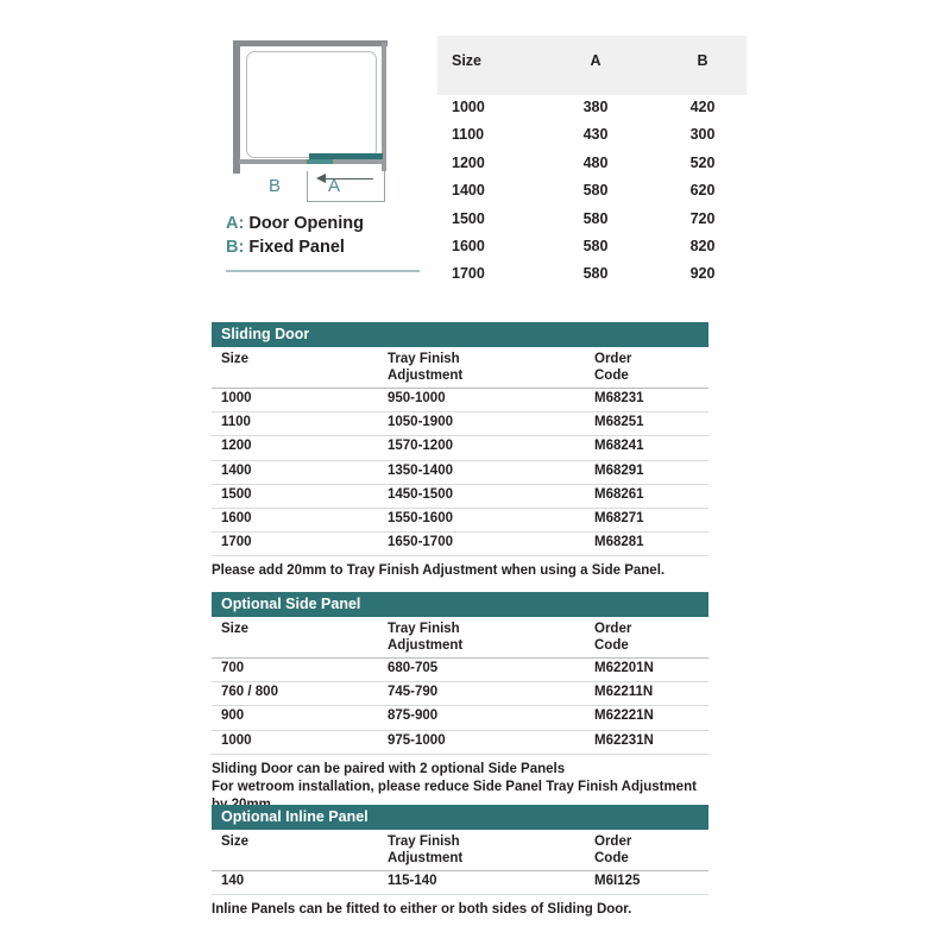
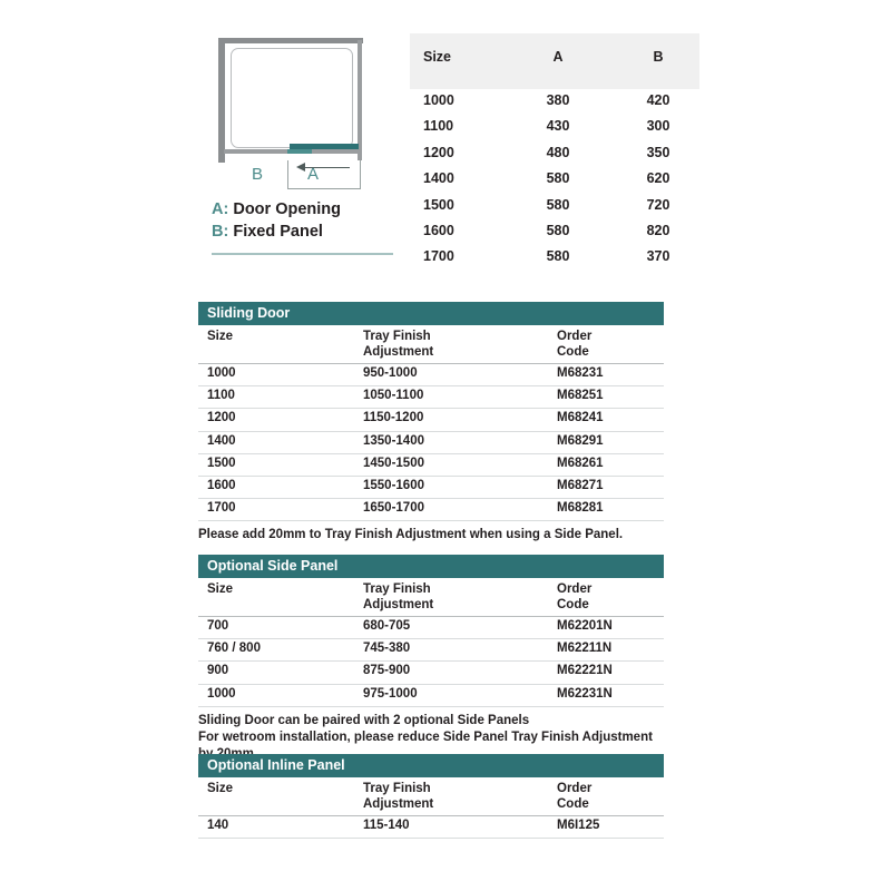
  B
  A
  A: Door Opening
  B: Fixed Panel
  Size
  A
  B
  1000
  380
  420
  1100
  430
  300
  1200
  480
- 520
+ 350
  1400
  580
  620
  1500
  580
  720
  1600
  580
  820
  1700
  580
- 920
+ 370
  Sliding Door
  Size
  Tray Finish
  Adjustment
  Order
  Code
  1000
  950-1000
  M68231
  1100
- 1050-1900
+ 1050-1100
  M68251
  1200
- 1570-1200
+ 1150-1200
  M68241
  1400
  1350-1400
  M68291
  1500
  1450-1500
  M68261
  1600
  1550-1600
  M68271
  1700
  1650-1700
  M68281
  Please add 20mm to Tray Finish Adjustment when using a Side Panel.
  Optional Side Panel
  Size
  Tray Finish
  Adjustment
  Order
  Code
  700
  680-705
  M62201N
  760 / 800
- 745-790
+ 745-380
  M62211N
  900
  875-900
  M62221N
  1000
  975-1000
  M62231N
  Sliding Door can be paired with 2 optional Side Panels
  For wetroom installation, please reduce Side Panel Tray Finish Adjustment
  Optional Inline Panel
  Size
  Tray Finish
  Adjustment
  Order
  Code
  140
  115-140
  M6I125
- Inline Panels can be fitted to either or both sides of Sliding Door.
